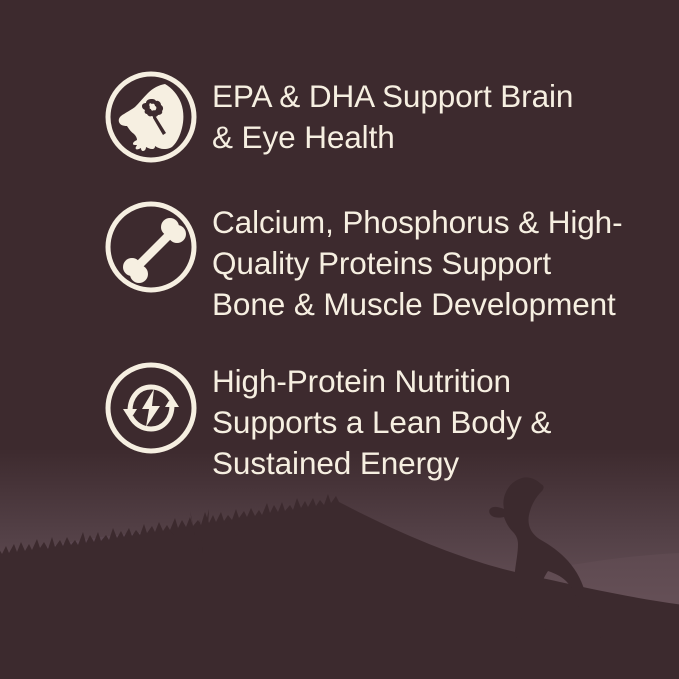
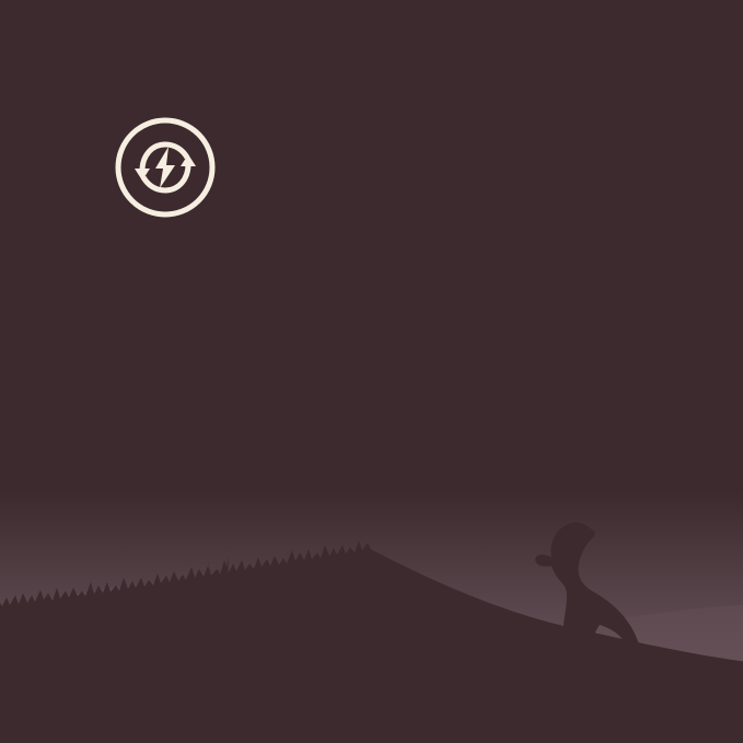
- EPA & DHA Support Brain
- & Eye Health
- Calcium, Phosphorus & High-
- Quality Proteins Support
- Bone & Muscle Development
- High-Protein Nutrition
- Supports a Lean Body &
- Sustained Energy
